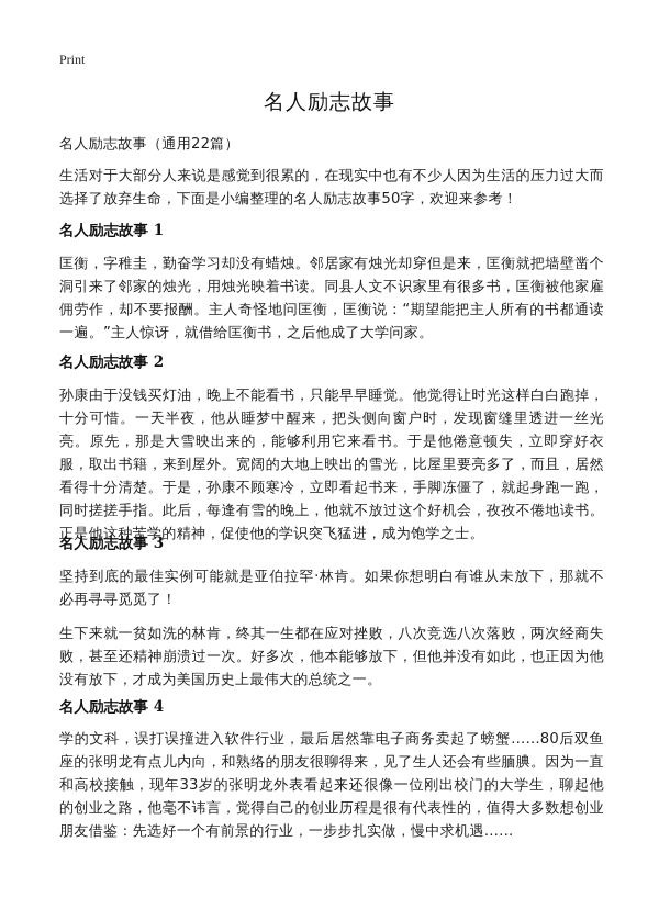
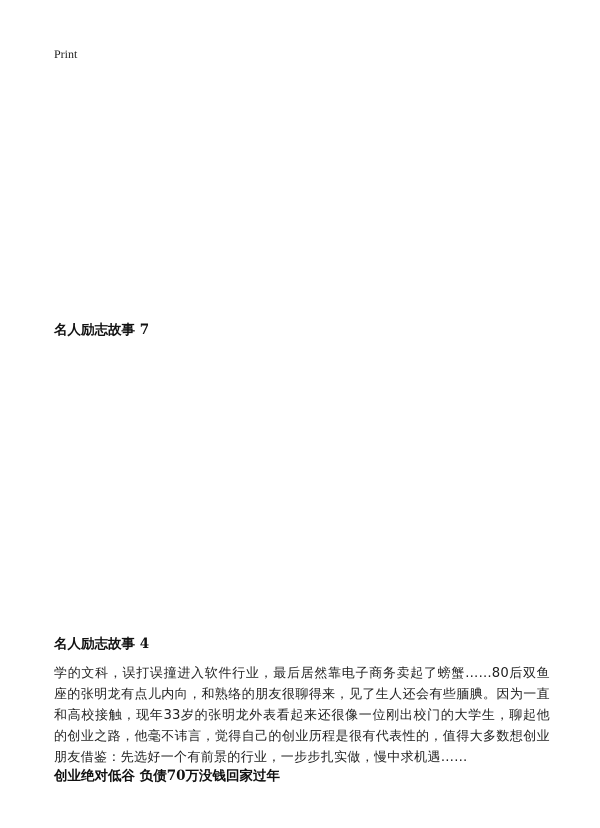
  Print
- 名人励志故事
- 名人励志故事（通用22篇）
- 生活对于大部分人来说是感觉到很累的，在现实中也有不少人因为生活的压力过大而选择了放弃生命，下面是小编整理的名人励志故事50字，欢迎来参考！
- 名人励志故事 1
- 匡衡，字稚圭，勤奋学习却没有蜡烛。邻居家有烛光却穿但是来，匡衡就把墙壁凿个洞引来了邻家的烛光，用烛光映着书读。同县人文不识家里有很多书，匡衡被他家雇佣劳作，却不要报酬。主人奇怪地问匡衡，匡衡说：“期望能把主人所有的书都通读一遍。”主人惊讶，就借给匡衡书，之后他成了大学问家。
- 名人励志故事 2
+ 名人励志故事 7
- 孙康由于没钱买灯油，晚上不能看书，只能早早睡觉。他觉得让时光这样白白跑掉，十分可惜。一天半夜，他从睡梦中醒来，把头侧向窗户时，发现窗缝里透进一丝光亮。原先，那是大雪映出来的，能够利用它来看书。于是他倦意顿失，立即穿好衣服，取出书籍，来到屋外。宽阔的大地上映出的雪光，比屋里要亮多了，而且，居然看得十分清楚。于是，孙康不顾寒冷，立即看起书来，手脚冻僵了，就起身跑一跑，同时搓搓手指。此后，每逢有雪的晚上，他就不放过这个好机会，孜孜不倦地读书。正是他这种苦学的精神，促使他的学识突飞猛进，成为饱学之士。
- 名人励志故事 3
- 坚持到底的最佳实例可能就是亚伯拉罕·林肯。如果你想明白有谁从未放下，那就不必再寻寻觅觅了！
- 生下来就一贫如洗的林肯，终其一生都在应对挫败，八次竞选八次落败，两次经商失败，甚至还精神崩溃过一次。好多次，他本能够放下，但他并没有如此，也正因为他没有放下，才成为美国历史上最伟大的总统之一。
  名人励志故事 4
  学的文科，误打误撞进入软件行业，最后居然靠电子商务卖起了螃蟹……80后双鱼座的张明龙有点儿内向，和熟络的朋友很聊得来，见了生人还会有些腼腆。因为一直和高校接触，现年33岁的张明龙外表看起来还很像一位刚出校门的大学生，聊起他的创业之路，他毫不讳言，觉得自己的创业历程是很有代表性的，值得大多数想创业朋友借鉴：先选好一个有前景的行业，一步步扎实做，慢中求机遇……
+ 创业绝对低谷 负债70万没钱回家过年
